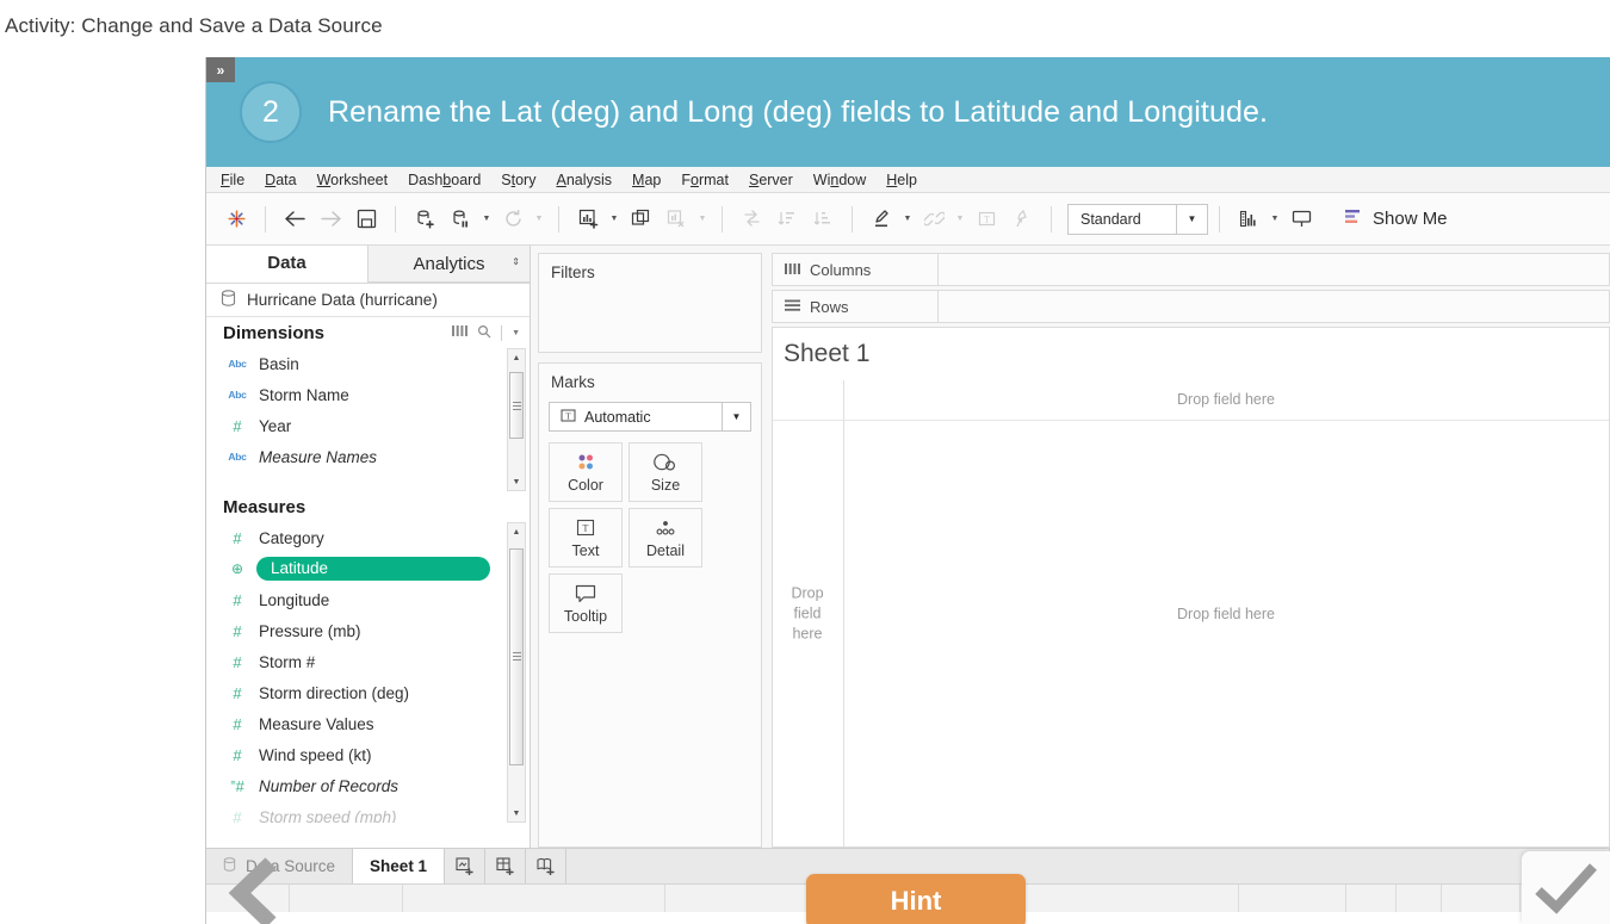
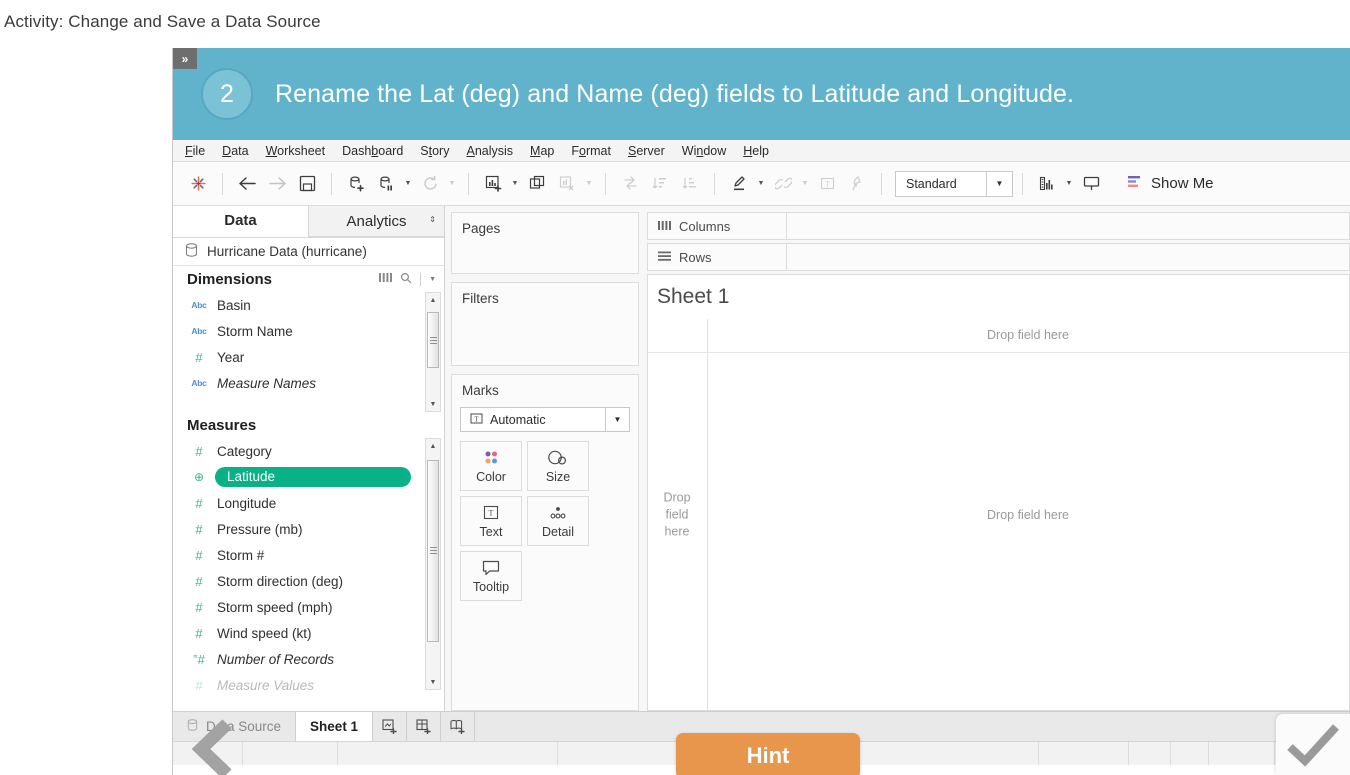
  Activity: Change and Save a Data Source
  »
  2
- Rename the Lat (deg) and Long (deg) fields to Latitude and Longitude.
+ Rename the Lat (deg) and Name (deg) fields to Latitude and Longitude.
  File
  Data
  Worksheet
  Dashboard
  Story
  Analysis
  Map
  Format
  Server
  Window
  Help
  T
  Standard
  ▼
  Show Me
  Data
  Analytics
  ⇕
  Hurricane Data (hurricane)
  Dimensions
  Abc
  Basin
  Abc
  Storm Name
  #
  Year
  Abc
  Measure Names
  Measures
  #
  Category
  ⊕
  Latitude
  #
  Longitude
  #
  Pressure (mb)
  #
  Storm #
  #
  Storm direction (deg)
  #
- Measure Values
+ Storm speed (mph)
  #
  Wind speed (kt)
  ⁼#
  Number of Records
  #
- Storm speed (mph)
+ Measure Values
+ Pages
  Filters
  Marks
  T
  Automatic
  ▼
  Color
  Size
  T
  Text
  Detail
  Tooltip
  Columns
  Rows
  Sheet 1
  Drop field here
  Drop
  field
  here
  Drop field here
  Da Source
  Sheet 1
  Hint
